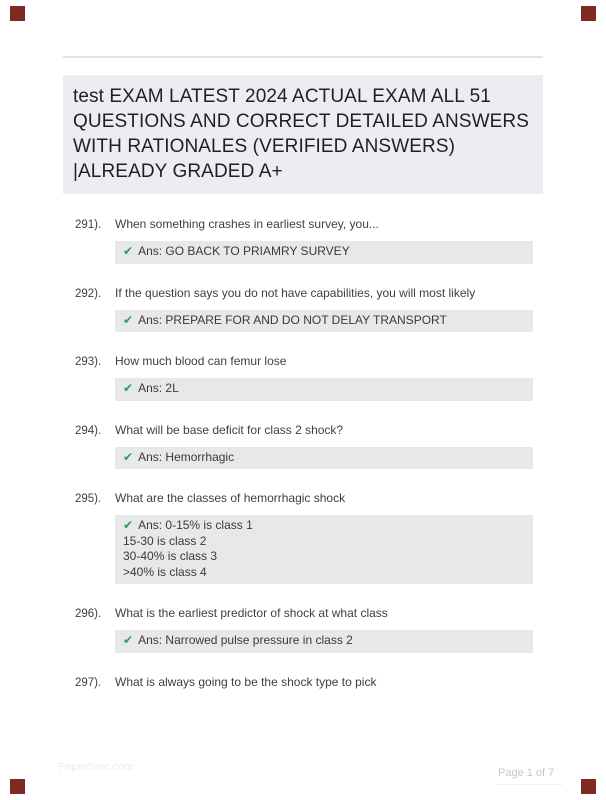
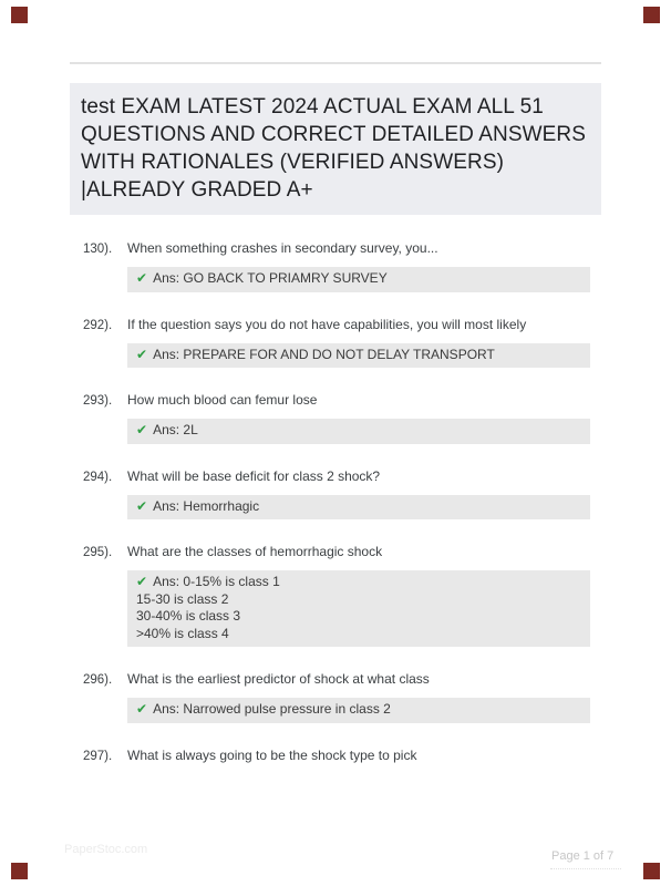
  test EXAM LATEST 2024 ACTUAL EXAM ALL 51 QUESTIONS AND CORRECT DETAILED ANSWERS WITH RATIONALES (VERIFIED ANSWERS) |ALREADY GRADED A+
- 291).
+ 130).
- When something crashes in earliest survey, you...
+ When something crashes in secondary survey, you...
  ✔ Ans: GO BACK TO PRIAMRY SURVEY
  292).
  If the question says you do not have capabilities, you will most likely
  ✔ Ans: PREPARE FOR AND DO NOT DELAY TRANSPORT
  293).
  How much blood can femur lose
  ✔ Ans: 2L
  294).
  What will be base deficit for class 2 shock?
  ✔ Ans: Hemorrhagic
  295).
  What are the classes of hemorrhagic shock
  ✔ Ans: 0-15% is class 1
  15-30 is class 2
  30-40% is class 3
  >40% is class 4
  296).
  What is the earliest predictor of shock at what class
  ✔ Ans: Narrowed pulse pressure in class 2
  297).
  What is always going to be the shock type to pick
  Page 1 of 7
